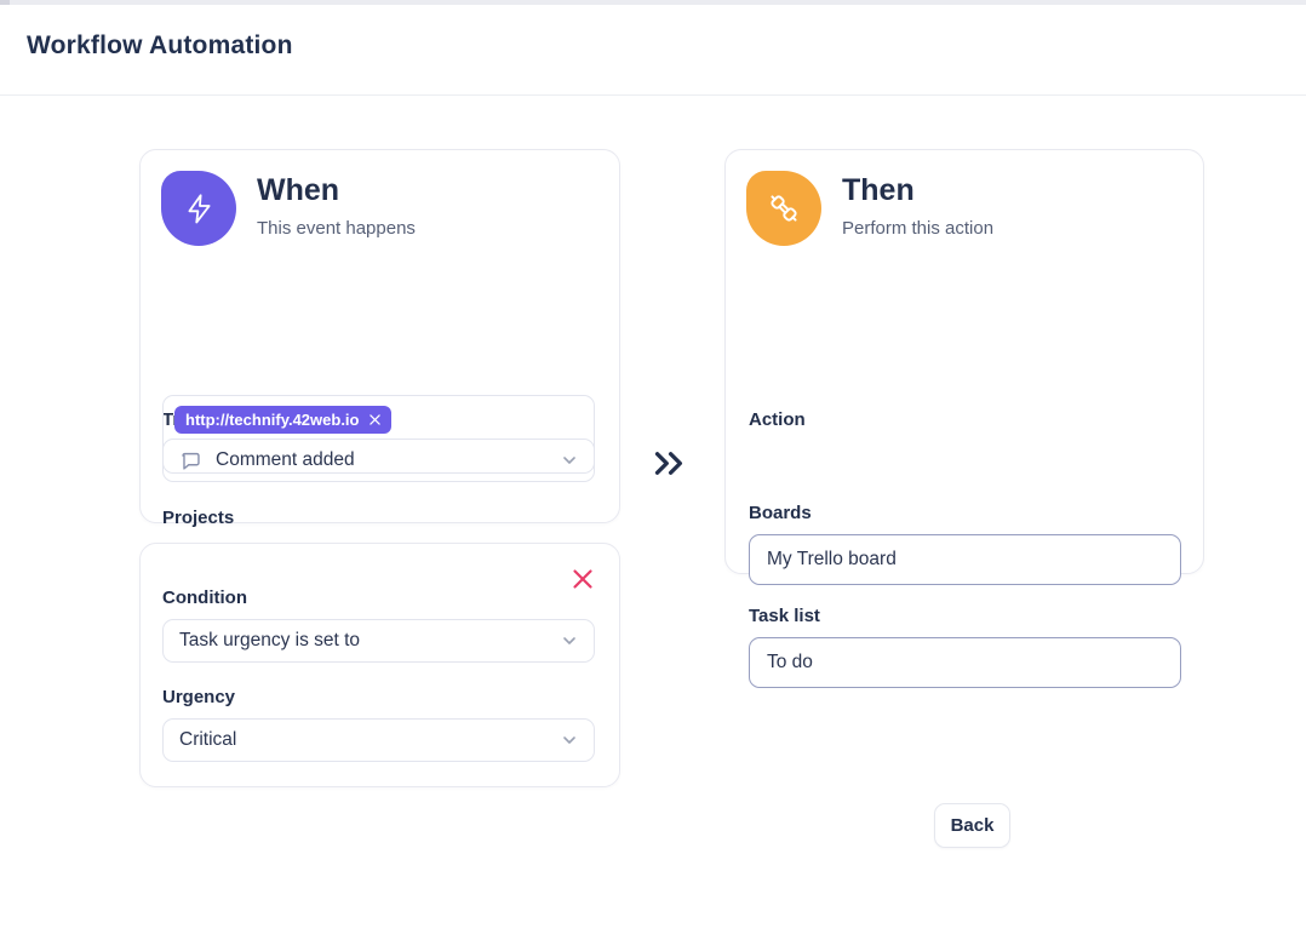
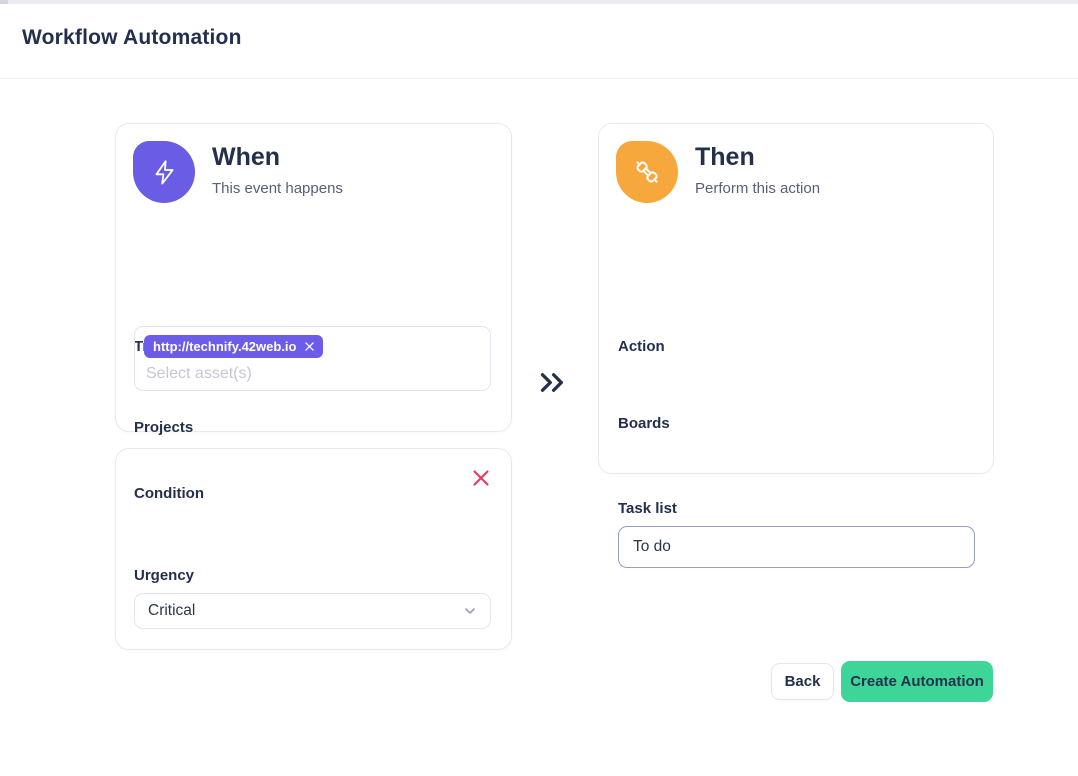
  Workflow Automation
  When
  This event happens
- Comment added
  Projects
  http://technify.42web.io
+ Select asset(s)
  Then
  Perform this action
  Action
  Boards
- My Trello board
  Task list
  To do
  Condition
- Task urgency is set to
  Urgency
  Critical
  Back
+ Create Automation
